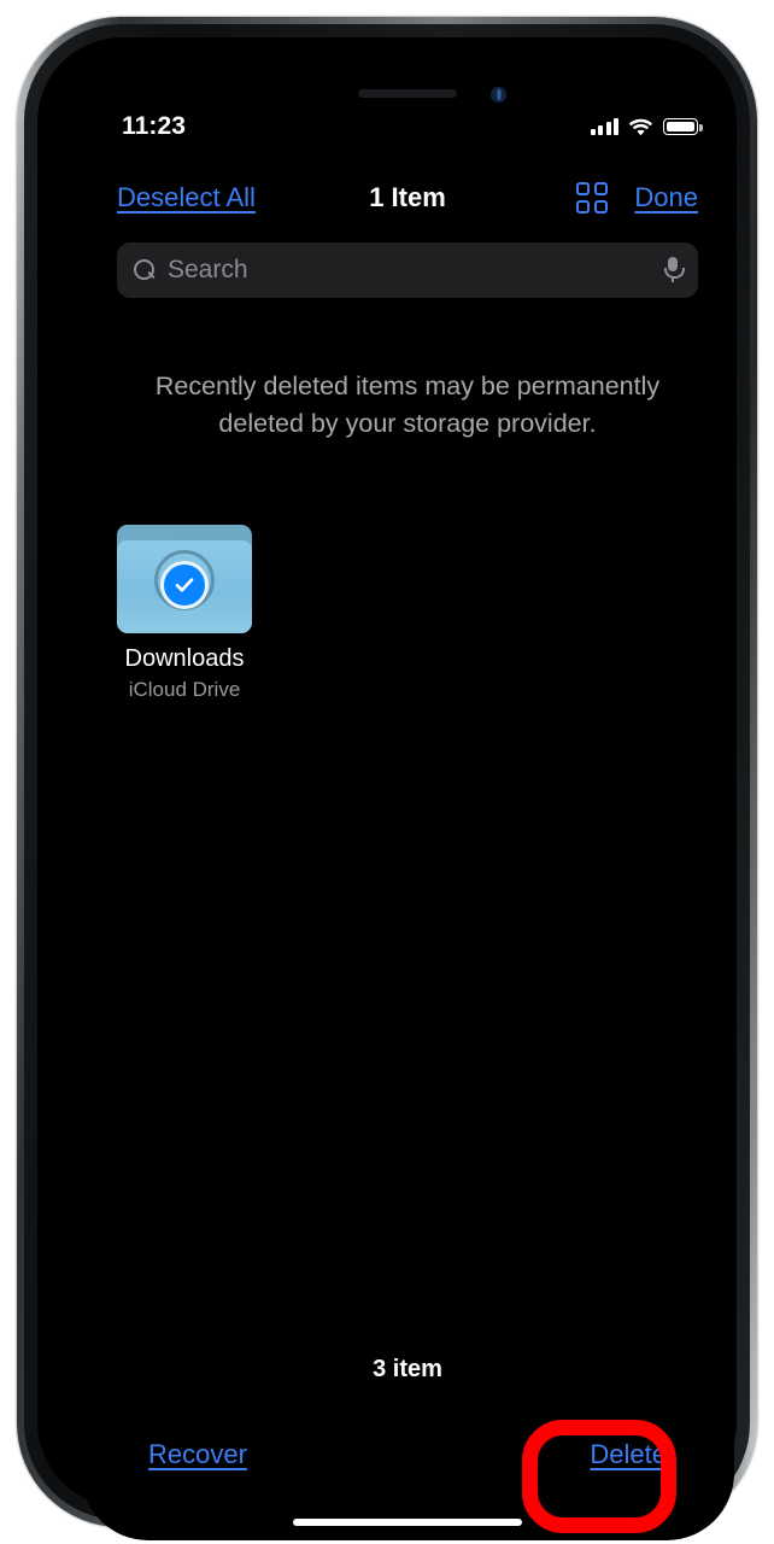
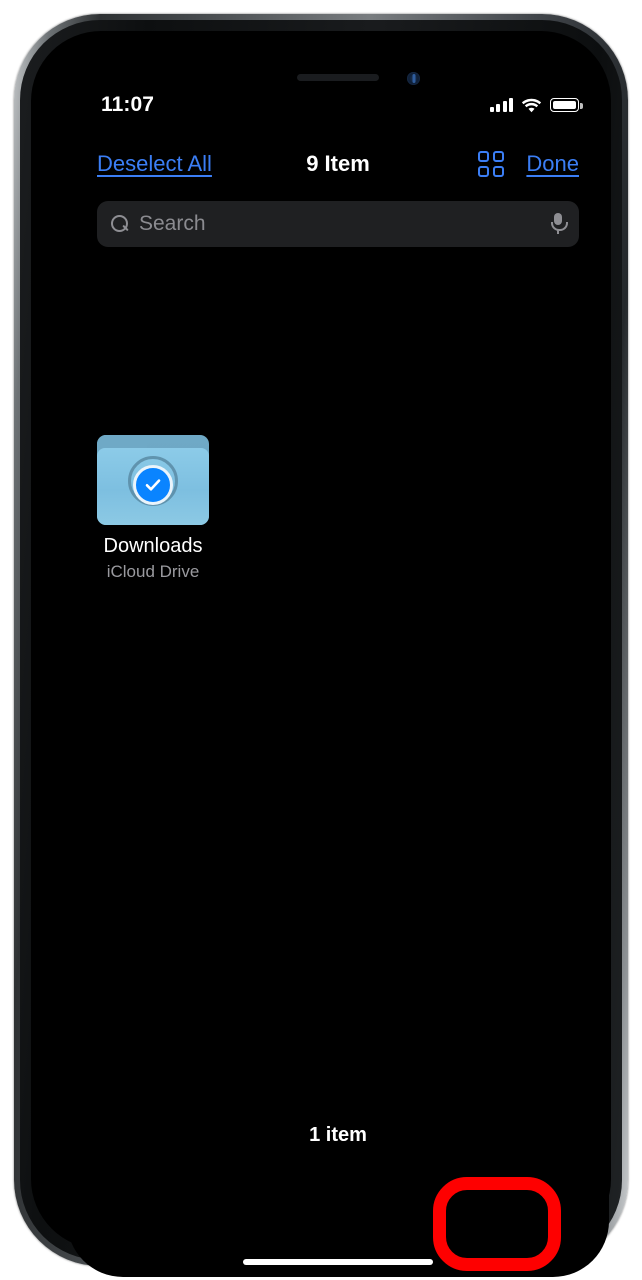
- 11:23
+ 11:07
  Deselect All
- 1 Item
+ 9 Item
  Done
  Search
- Recently deleted items may be permanently deleted by your storage provider.
  Downloads
  iCloud Drive
- 3 item
+ 1 item
- Recover
- Delete
